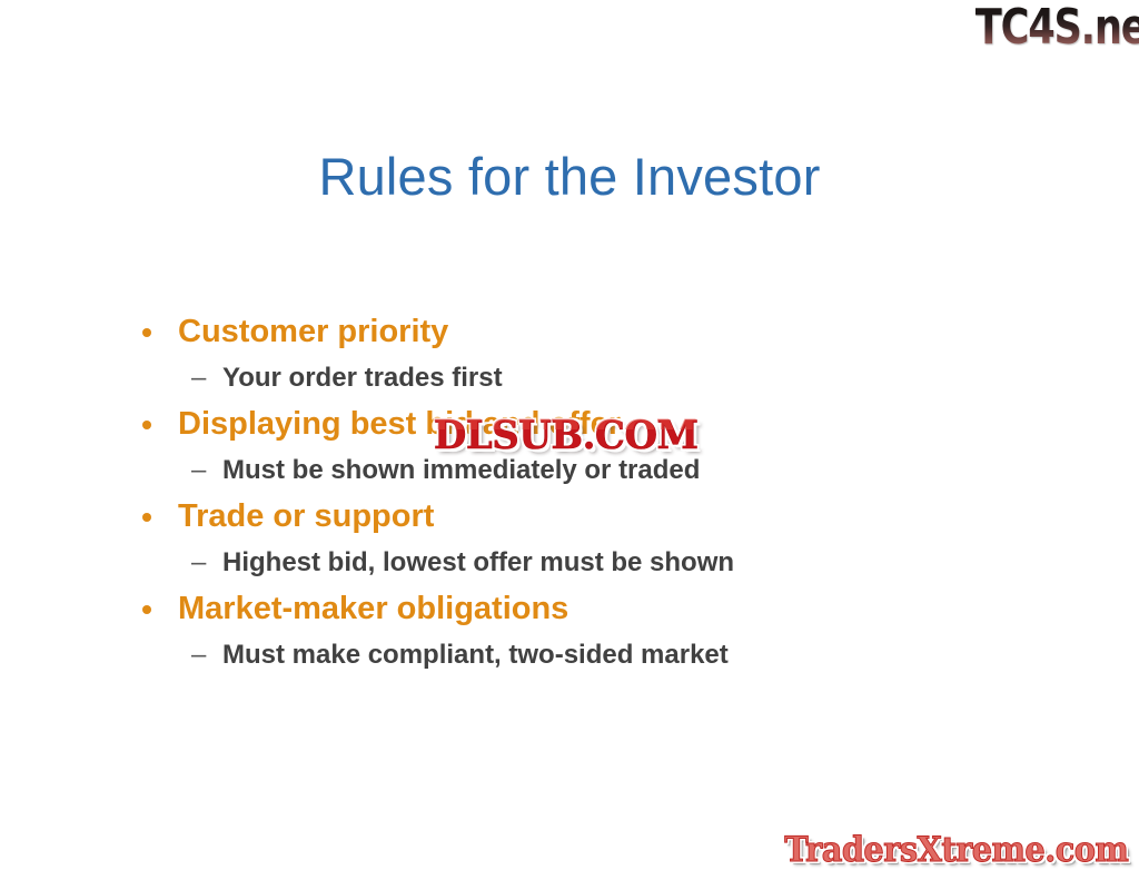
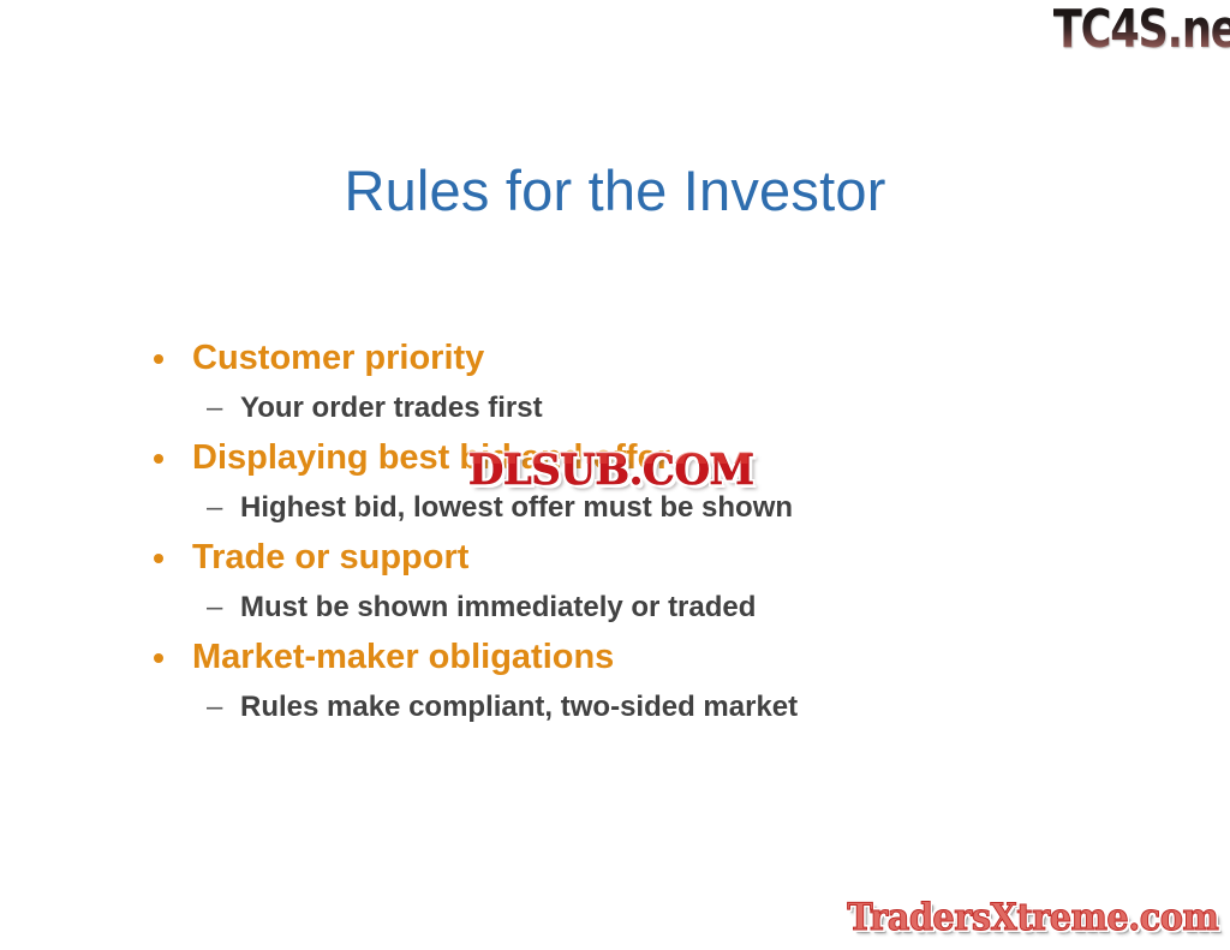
  TC4S.ne
  Rules for the Investor
  Customer priority
  –
  Your order trades first
  Displaying best bid and offer
  –
- Must be shown immediately or traded
+ Highest bid, lowest offer must be shown
  Trade or support
  –
- Highest bid, lowest offer must be shown
+ Must be shown immediately or traded
  Market-maker obligations
  –
- Must make compliant, two-sided market
+ Rules make compliant, two-sided market
  DLSUB.COM
  TradersXtreme.com
